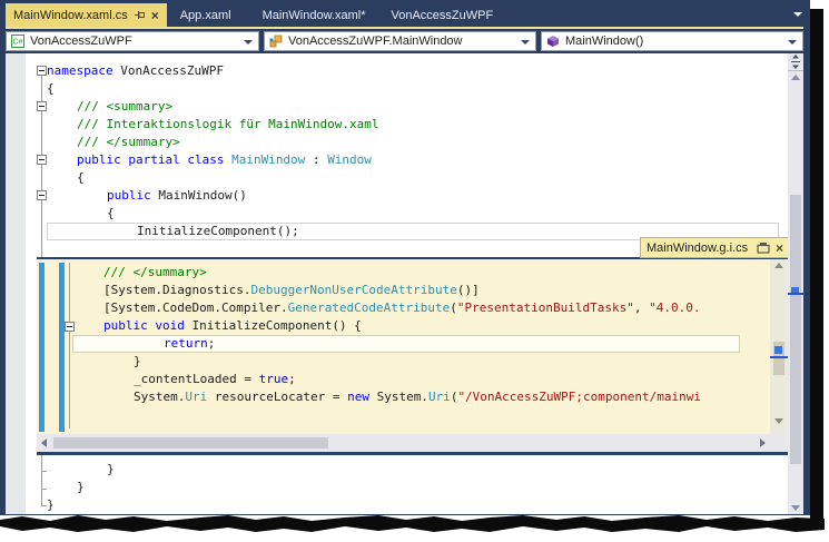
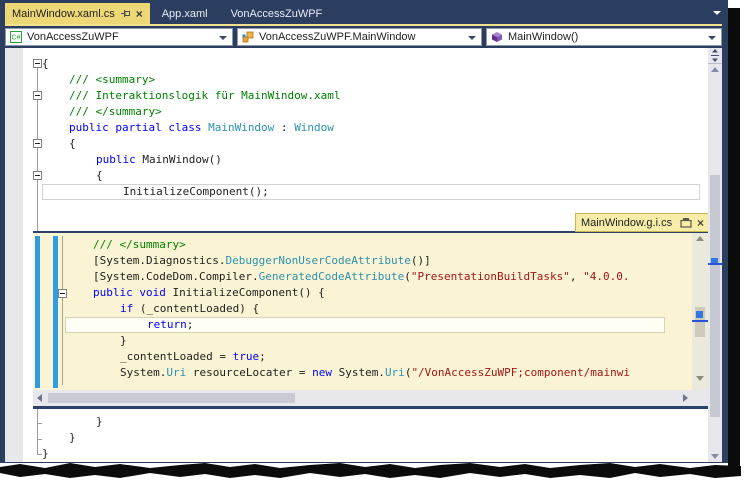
  MainWindow.xaml.cs
  ×
  App.xaml
- MainWindow.xaml*
  VonAccessZuWPF
  VonAccessZuWPF
  VonAccessZuWPF.MainWindow
  MainWindow()
- namespace VonAccessZuWPF
  {
  /// <summary>
  /// Interaktionslogik für MainWindow.xaml
  /// </summary>
  public partial class MainWindow : Window
  {
  public MainWindow()
  {
  InitializeComponent();
  }
  }
  }
  MainWindow.g.i.cs
  ×
  /// </summary>
  [System.Diagnostics.DebuggerNonUserCodeAttribute()]
  [System.CodeDom.Compiler.GeneratedCodeAttribute("PresentationBuildTasks", "4.0.0.
  public void InitializeComponent() {
+ if (_contentLoaded) {
  return;
  }
  _contentLoaded = true;
  System.Uri resourceLocater = new System.Uri("/VonAccessZuWPF;component/mainwi
